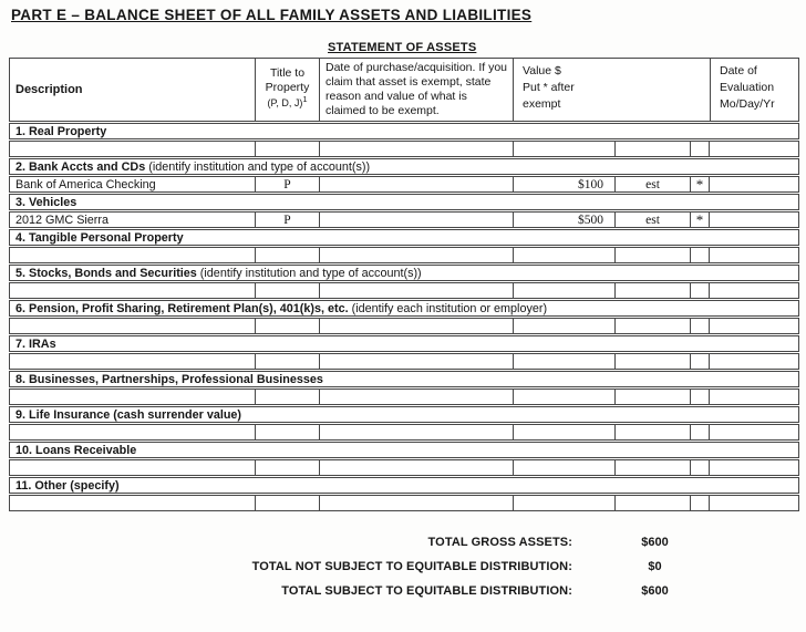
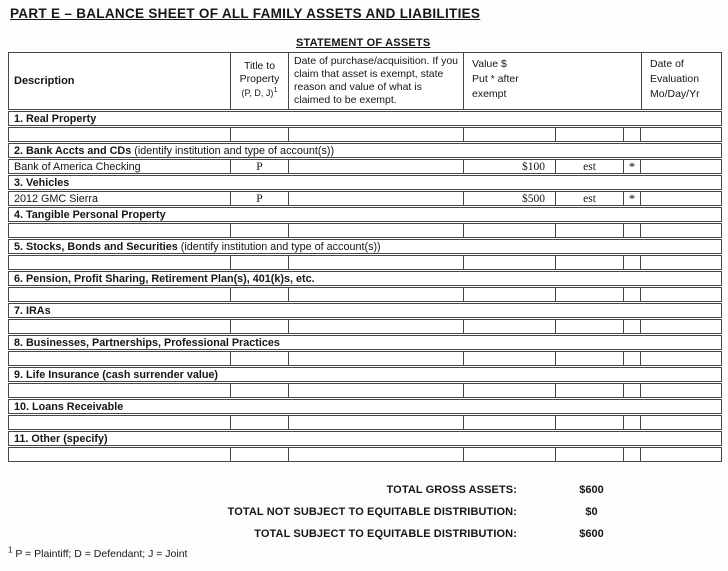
  PART E – BALANCE SHEET OF ALL FAMILY ASSETS AND LIABILITIES
  STATEMENT OF ASSETS
  Description
  Title to
  Property
  (P, D, J)1
  Date of purchase/acquisition. If you claim that asset is exempt, state reason and value of what is claimed to be exempt.
  Value $
  Put * after
  exempt
  Date of
  Evaluation
  Mo/Day/Yr
  1. Real Property
  2. Bank Accts and CDs
  (identify institution and type of account(s))
  Bank of America Checking
  P
  $100
  est
  *
  3. Vehicles
  2012 GMC Sierra
  P
  $500
  est
  *
  4. Tangible Personal Property
  5. Stocks, Bonds and Securities
  (identify institution and type of account(s))
  6. Pension, Profit Sharing, Retirement Plan(s), 401(k)s, etc.
- (identify each institution or employer)
  7. IRAs
- 8. Businesses, Partnerships, Professional Businesses
+ 8. Businesses, Partnerships, Professional Practices
  9. Life Insurance (cash surrender value)
  10. Loans Receivable
  11. Other (specify)
  TOTAL GROSS ASSETS:
  $600
  TOTAL NOT SUBJECT TO EQUITABLE DISTRIBUTION:
  $0
  TOTAL SUBJECT TO EQUITABLE DISTRIBUTION:
  $600
+ 1 P = Plaintiff; D = Defendant; J = Joint
